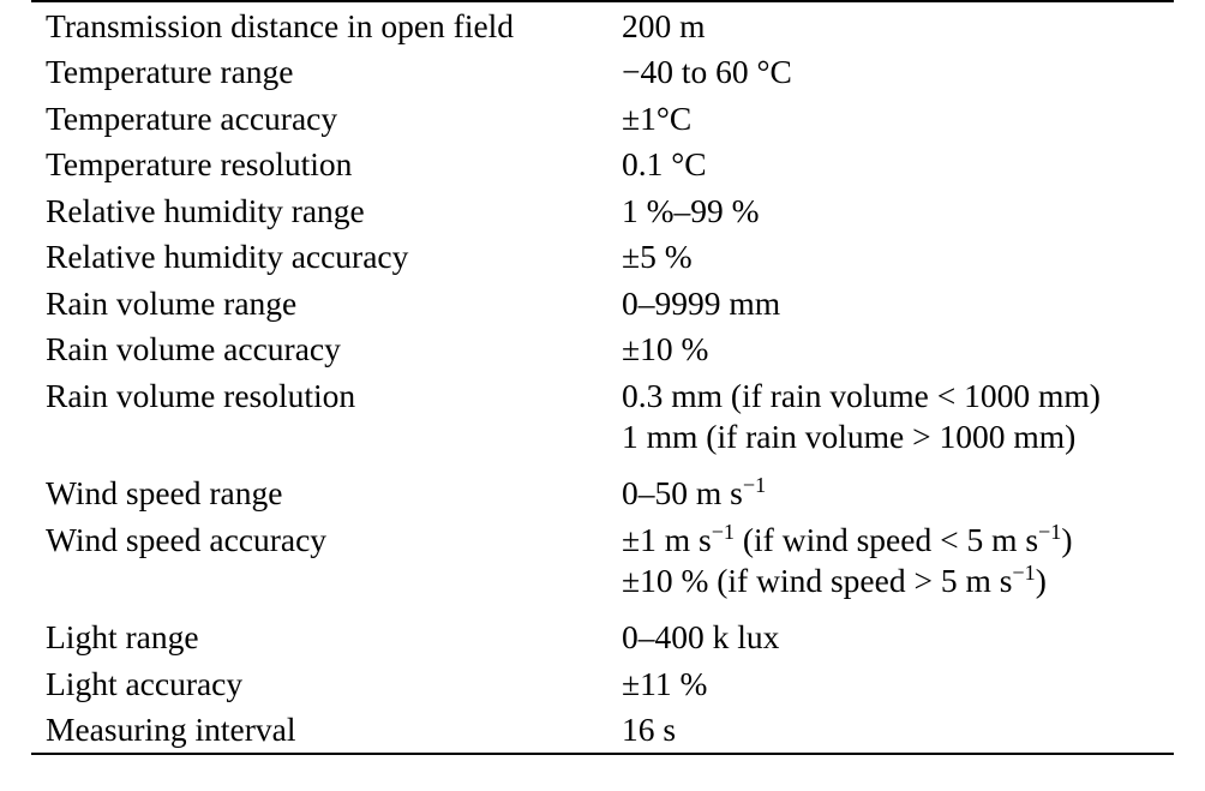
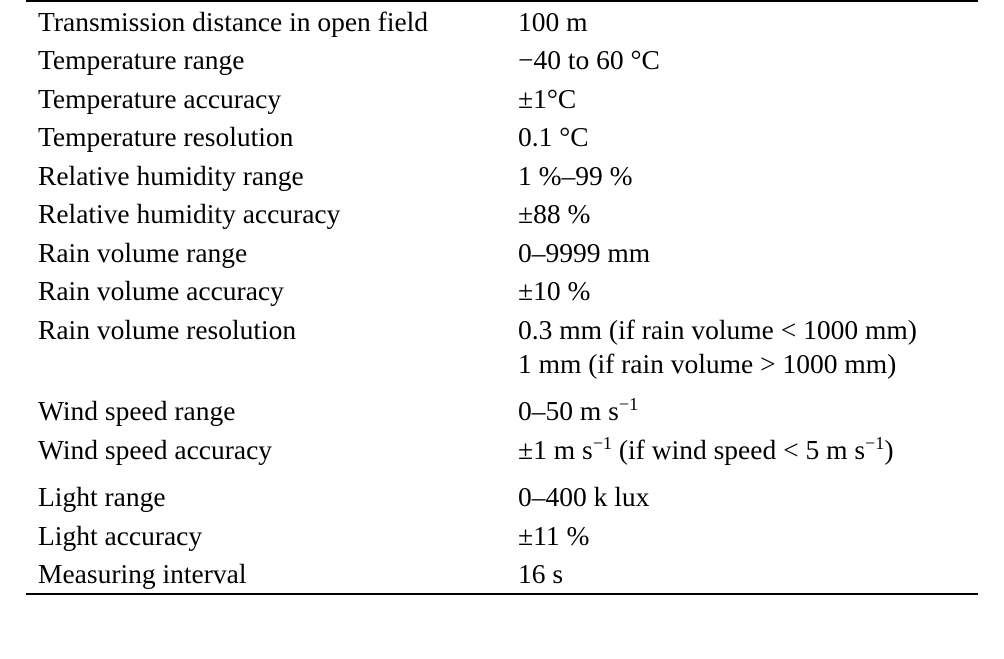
- Transmission distance in open field	200 m
+ Transmission distance in open field	100 m
  Temperature range	−40 to 60 °C
  Temperature accuracy	±1°C
  Temperature resolution	0.1 °C
  Relative humidity range	1 %–99 %
- Relative humidity accuracy	±5 %
+ Relative humidity accuracy	±88 %
  Rain volume range	0–9999 mm
  Rain volume accuracy	±10 %
  Rain volume resolution	0.3 mm (if rain volume < 1000 mm)
  	1 mm (if rain volume > 1000 mm)
  Wind speed range	0–50 m s−1
  Wind speed accuracy	±1 m s−1 (if wind speed < 5 m s−1)
- 	±10 % (if wind speed > 5 m s−1)
  Light range	0–400 k lux
  Light accuracy	±11 %
  Measuring interval	16 s
